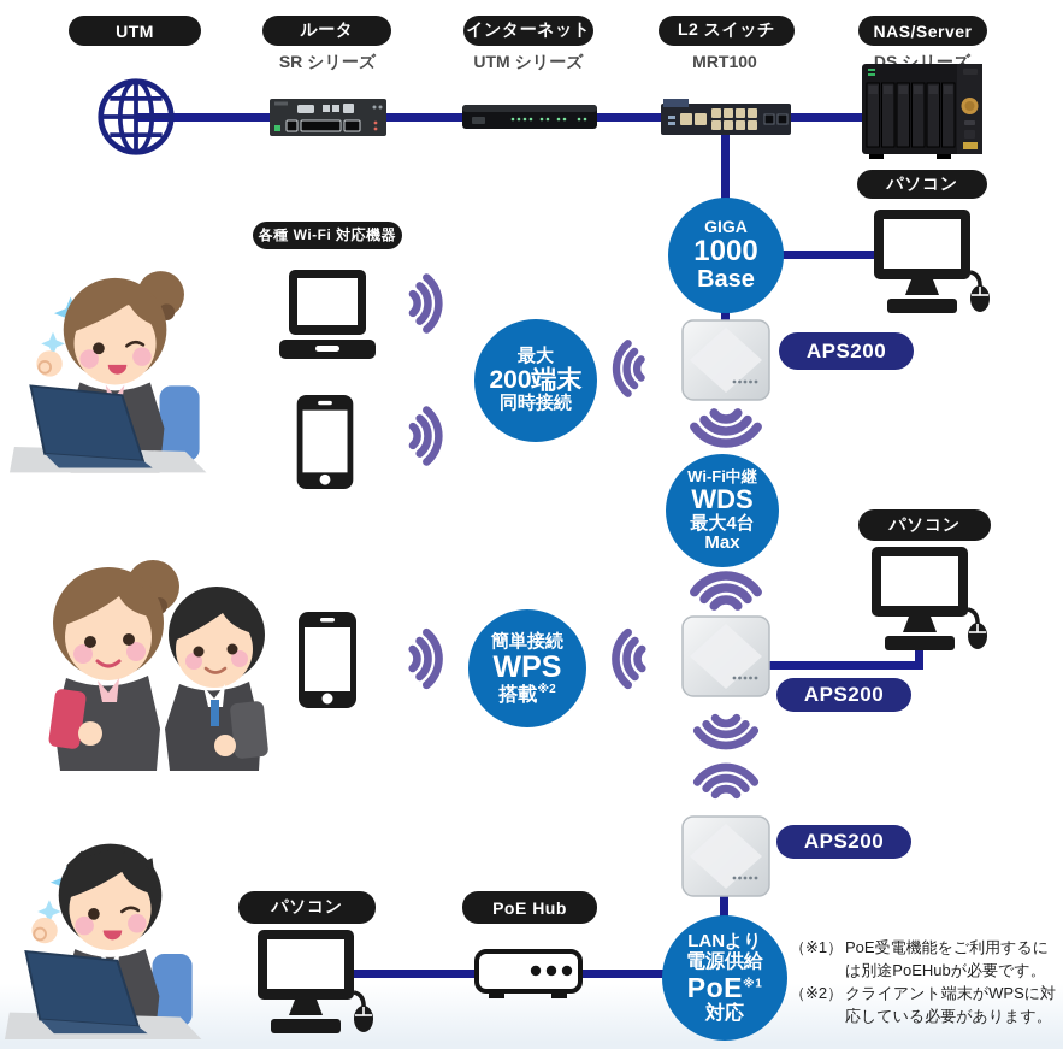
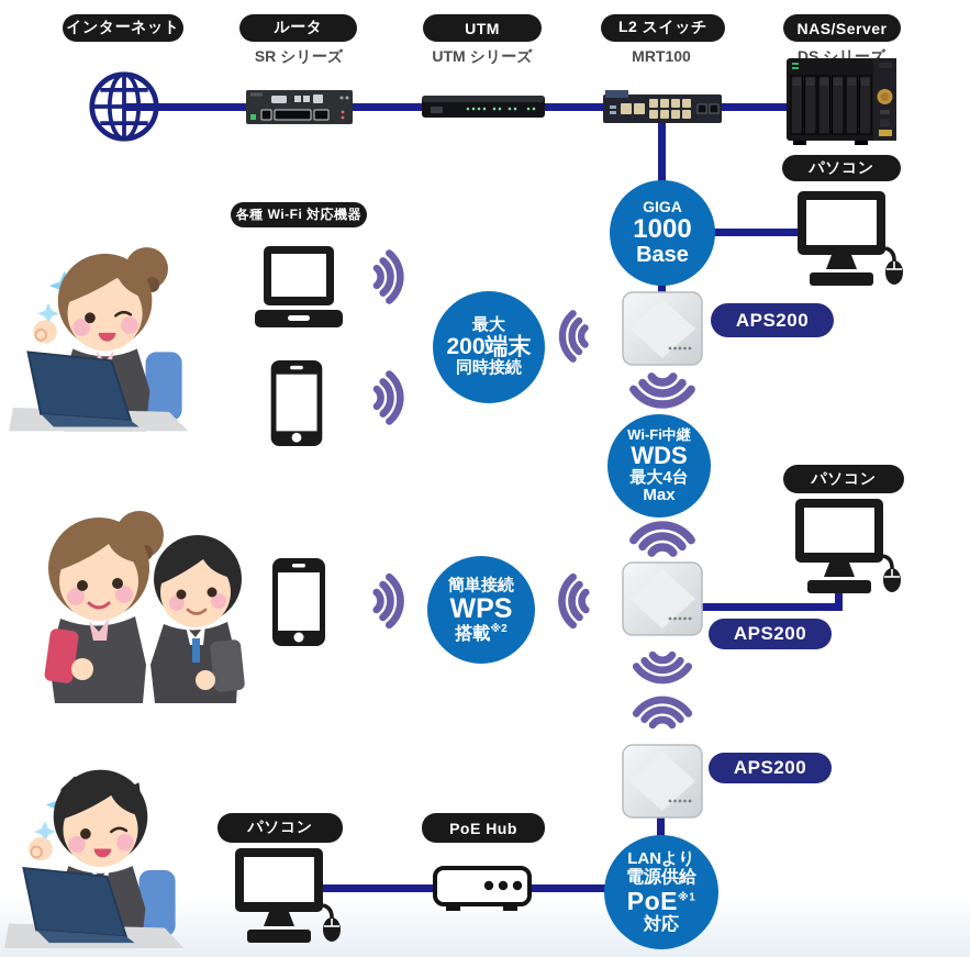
- UTM
+ インターネット
  ルータ
- インターネット
+ UTM
  L2 スイッチ
  NAS/Server
  SR シリーズ
  UTM シリーズ
  MRT100
  DS シリーズ
  パソコン
  GIGA
  1000
  Base
  各種 Wi-Fi 対応機器
  最大
  200端末
  同時接続
  APS200
  Wi-Fi中継
  WDS
  最大4台
  Max
  パソコン
  APS200
  簡単接続
  WPS
  搭載※2
  APS200
  LANより
  電源供給
  PoE※1
  対応
  PoE Hub
  パソコン
- （※1）
- PoE受電機能をご利用するには別途PoEHubが必要です。
- （※2）
- クライアント端末がWPSに対応している必要があります。
